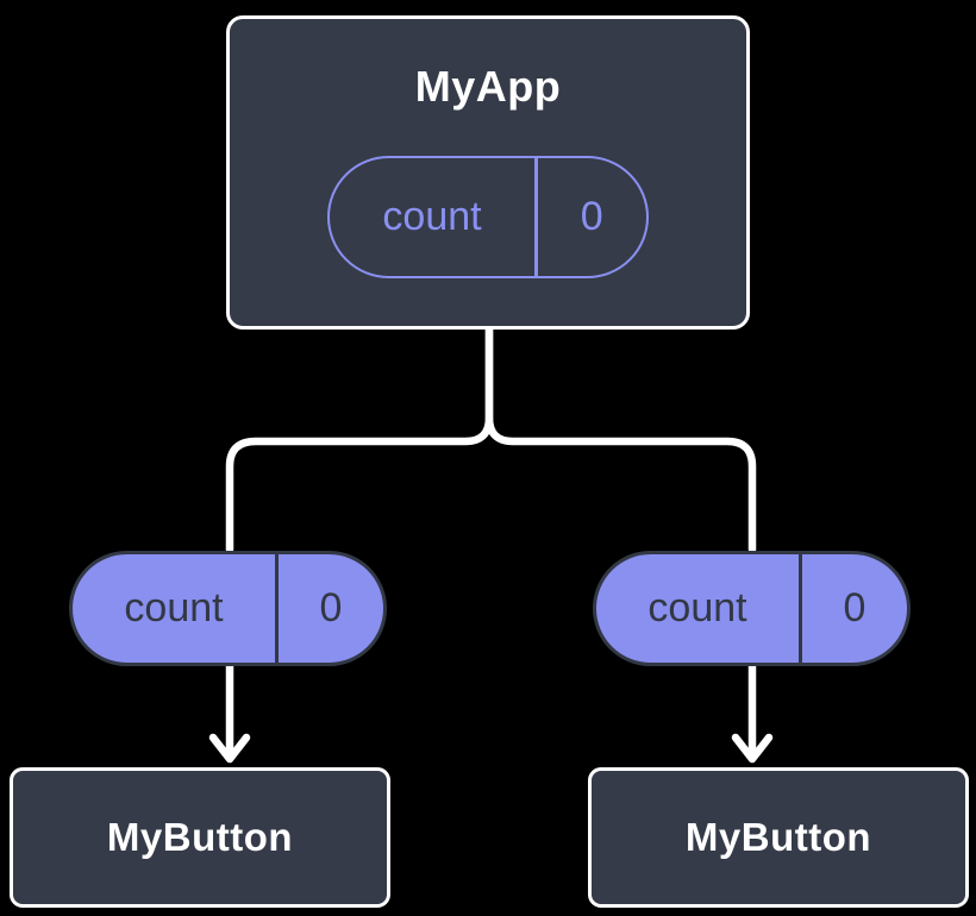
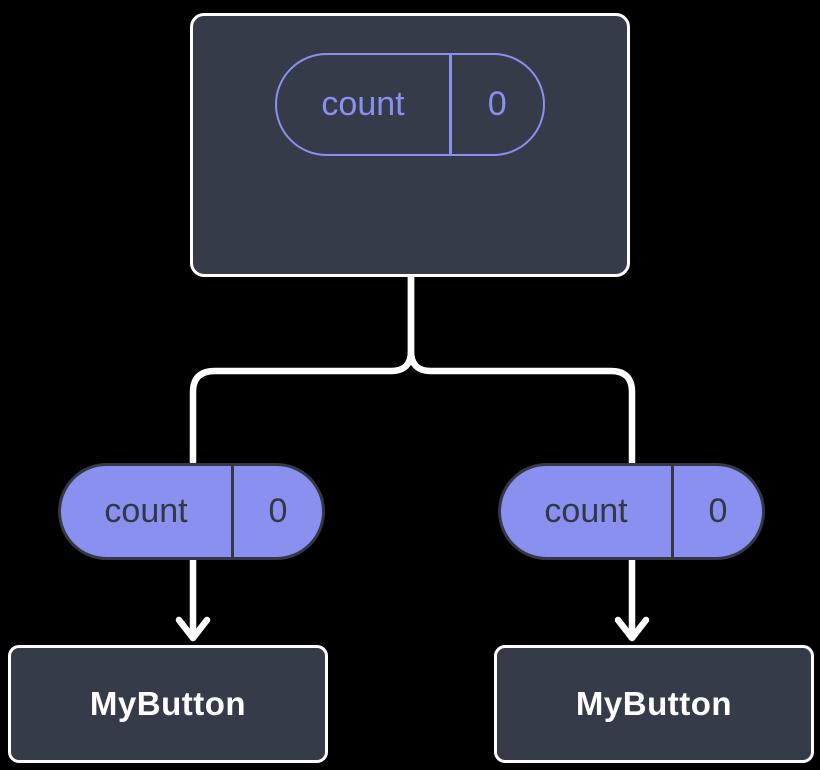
- MyApp
  count
  0
  count
  0
  count
  0
  MyButton
  MyButton
